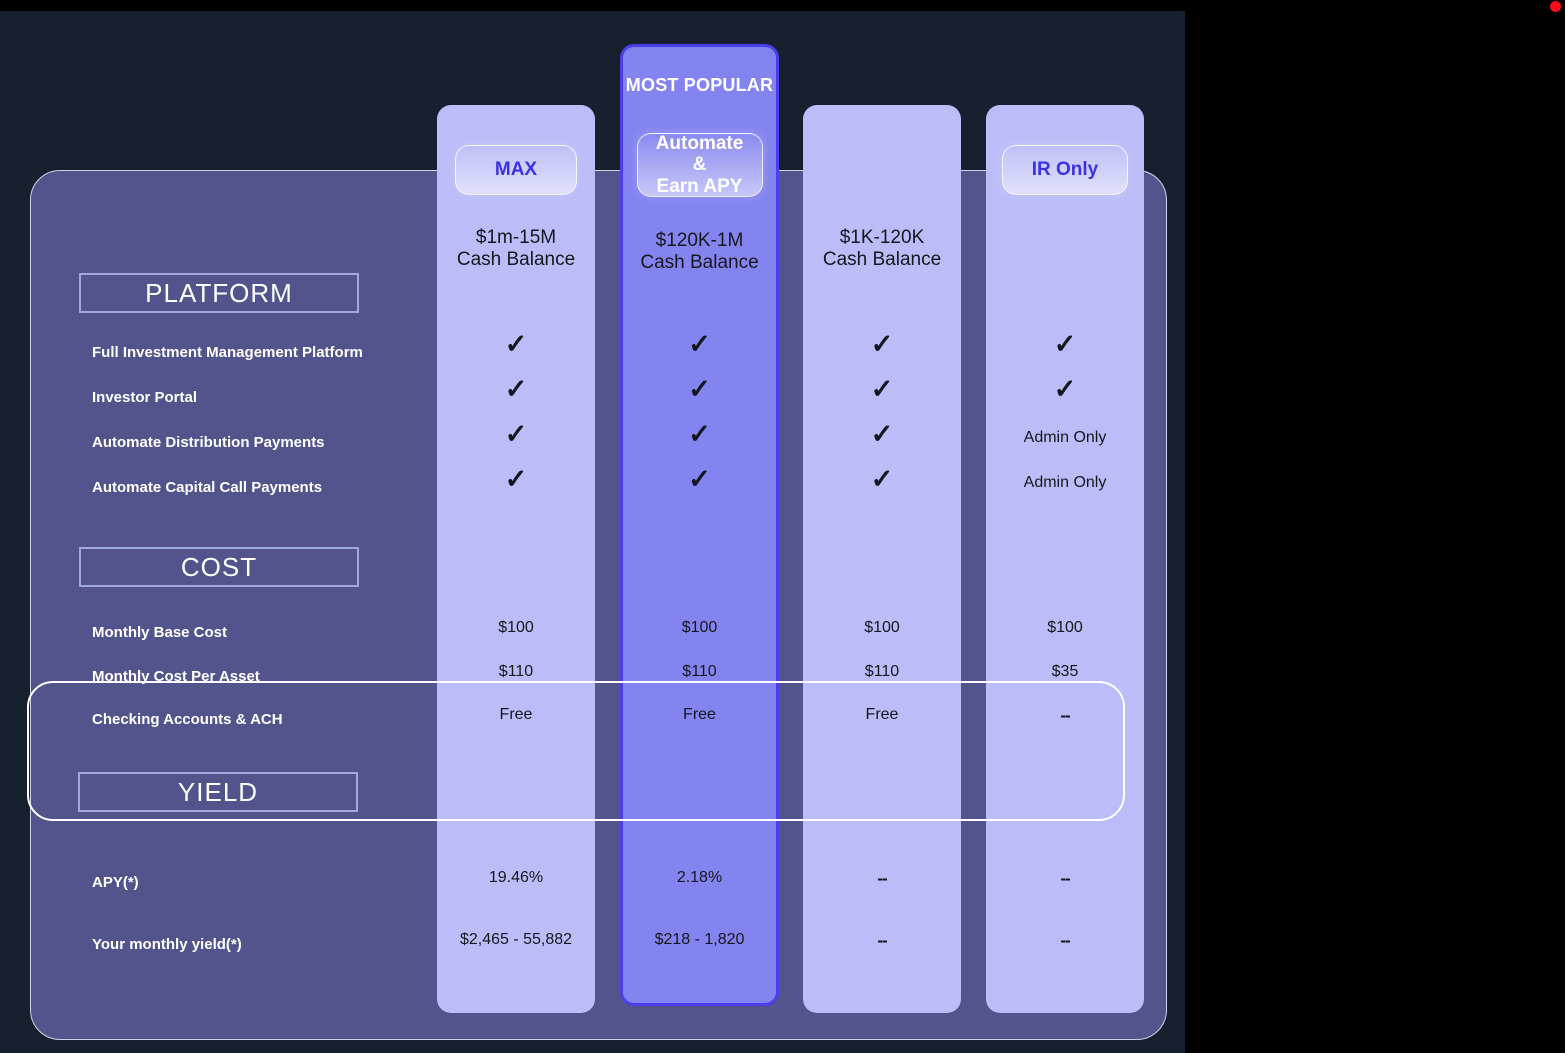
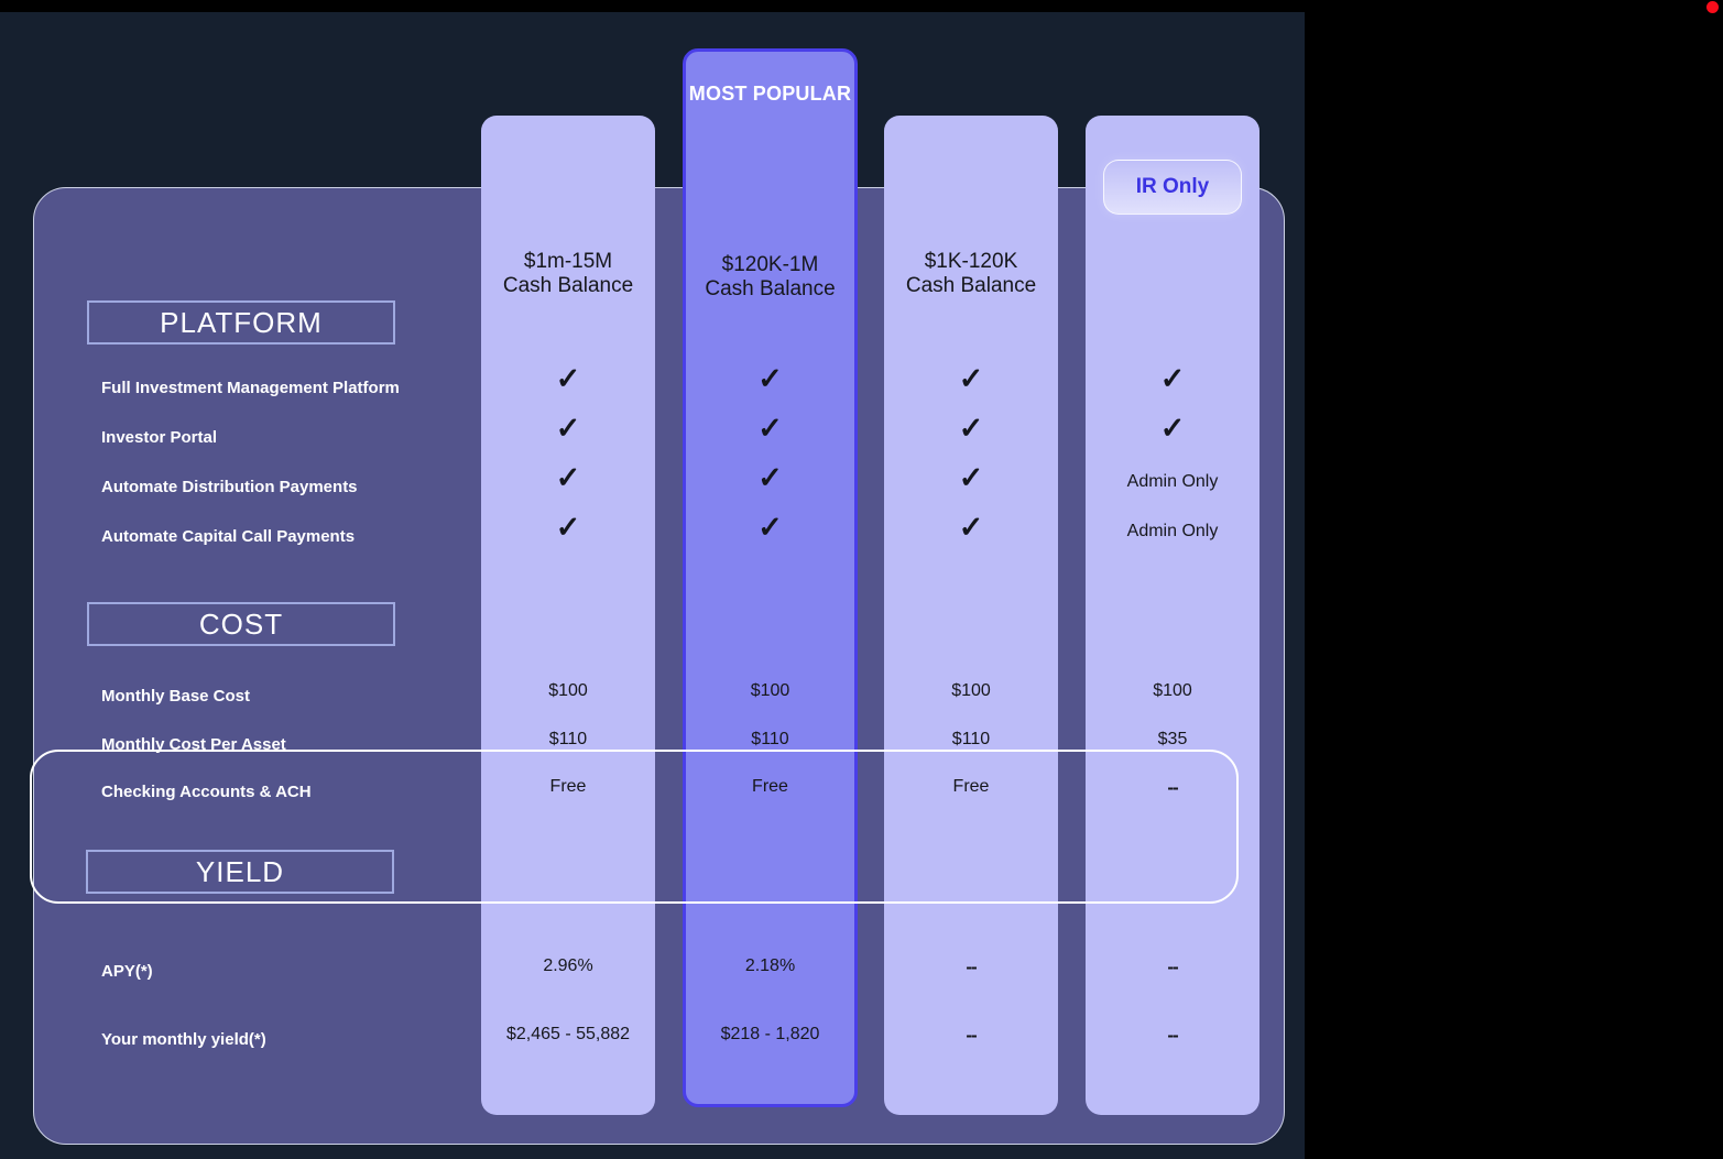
- MAX
  $1m-15M
  Cash Balance
  MOST POPULAR
- Automate &
- Earn APY
  $120K-1M
  Cash Balance
  $1K-120K
  Cash Balance
  IR Only
  PLATFORM
  Full Investment Management Platform
  Investor Portal
  Automate Distribution Payments
  Automate Capital Call Payments
  COST
  Monthly Base Cost
  Monthly Cost Per Asset
  Checking Accounts & ACH
  YIELD
  APY(*)
  Your monthly yield(*)
  ✓
  ✓
  ✓
  ✓
  ✓
  ✓
  ✓
  ✓
  ✓
  ✓
  ✓
  Admin Only
  ✓
  ✓
  ✓
  Admin Only
  $100
  $100
  $100
  $100
  $110
  $110
  $110
  $35
  Free
  Free
  Free
  --
- 19.46%
+ 2.96%
  2.18%
  --
  --
  $2,465 - 55,882
  $218 - 1,820
  --
  --
